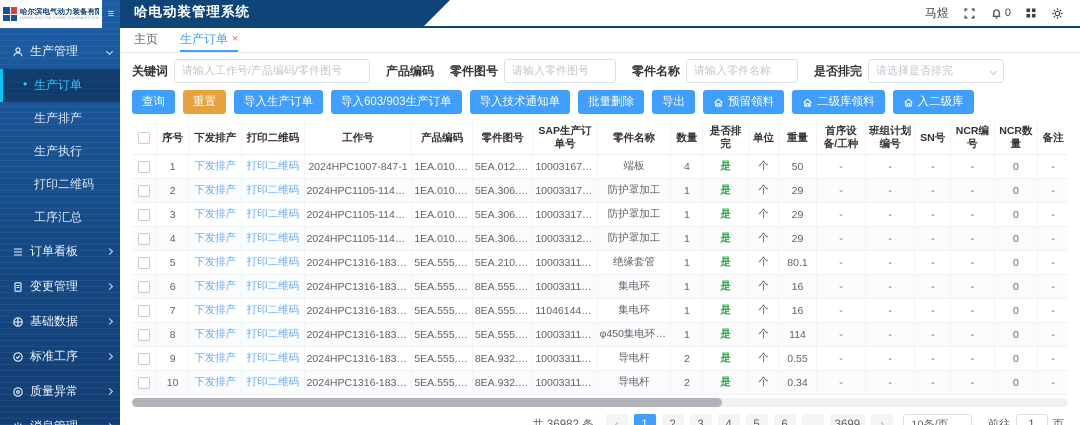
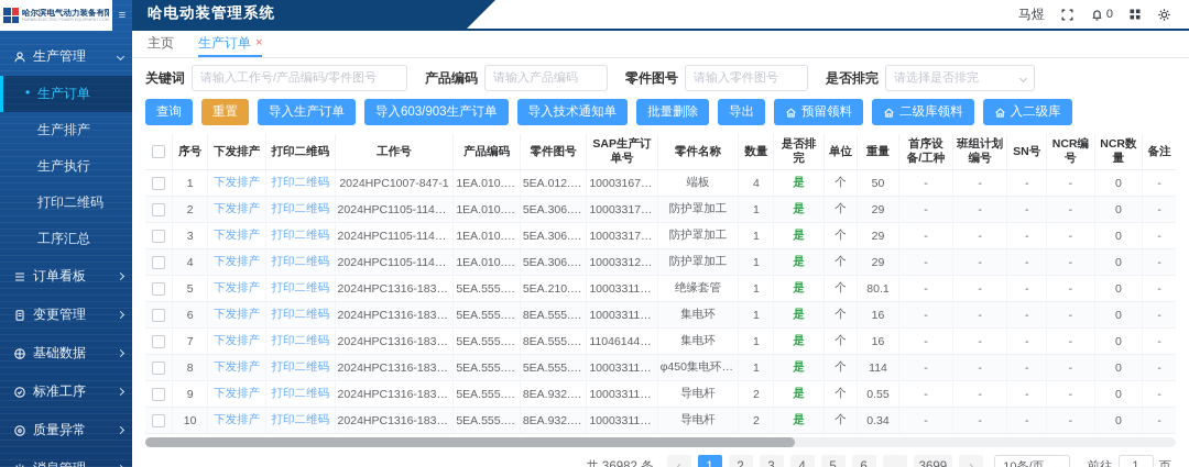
  哈尔滨电气动力装备有限
  ≡
  生产管理
  生产订单
  生产排产
  生产执行
  打印二维码
  工序汇总
  订单看板
  变更管理
  基础数据
  标准工序
  质量异常
  哈电动装管理系统
  马煜
  0
  主页
  生产订单
  ×
  关键词
  请输入工作号/产品编码/零件图号
  产品编码
+ 请输入产品编码
  零件图号
  请输入零件图号
- 零件名称
- 请输入零件名称
  是否排完
  请选择是否排完
  查询
  重置
  导入生产订单
  导入603/903生产订单
  导入技术通知单
  批量删除
  导出
  预留领料
  二级库领料
  入二级库
  	序号	下发排产	打印二维码	工作号	产品编码	零件图号	SAP生产订单号	零件名称	数量	是否排完	单位	重量	首序设备/工种	班组计划编号	SN号	NCR编号	NCR数量	备注
  	1	下发排产	打印二维码	2024HPC1007-847-1	1EA.010.211	5EA.012.017	10003167172	端板	4	是	个	50	-	-	-	-	0	-
  	2	下发排产	打印二维码	2024HPC1105-1147-2	1EA.010.209	5EA.306.488	10003317840	防护罩加工	1	是	个	29	-	-	-	-	0	-
  	3	下发排产	打印二维码	2024HPC1105-1147-3	1EA.010.209	5EA.306.488	10003317841	防护罩加工	1	是	个	29	-	-	-	-	0	-
  	4	下发排产	打印二维码	2024HPC1105-1147-1	1EA.010.209	5EA.306.488	10003312139	防护罩加工	1	是	个	29	-	-	-	-	0	-
  	5	下发排产	打印二维码	2024HPC1316-1833-2	5EA.555.031	5EA.210.003	10003311350	绝缘套管	1	是	个	80.1	-	-	-	-	0	-
  	6	下发排产	打印二维码	2024HPC1316-1833-2	5EA.555.031	8EA.555.034	10003311348	集电环	1	是	个	16	-	-	-	-	0	-
  	7	下发排产	打印二维码	2024HPC1316-1833-2	5EA.555.031	8EA.555.034	11046144542	集电环	1	是	个	16	-	-	-	-	0	-
  	8	下发排产	打印二维码	2024HPC1316-1833-2	5EA.555.031	5EA.555.031	10003311344	φ450集电环装	1	是	个	114	-	-	-	-	0	-
  	9	下发排产	打印二维码	2024HPC1316-1833-2	5EA.555.031	8EA.932.093	10003311346	导电杆	2	是	个	0.55	-	-	-	-	0	-
  	10	下发排产	打印二维码	2024HPC1316-1833-2	5EA.555.031	8EA.932.093	10003311347	导电杆	2	是	个	0.34	-	-	-	-	0	-
